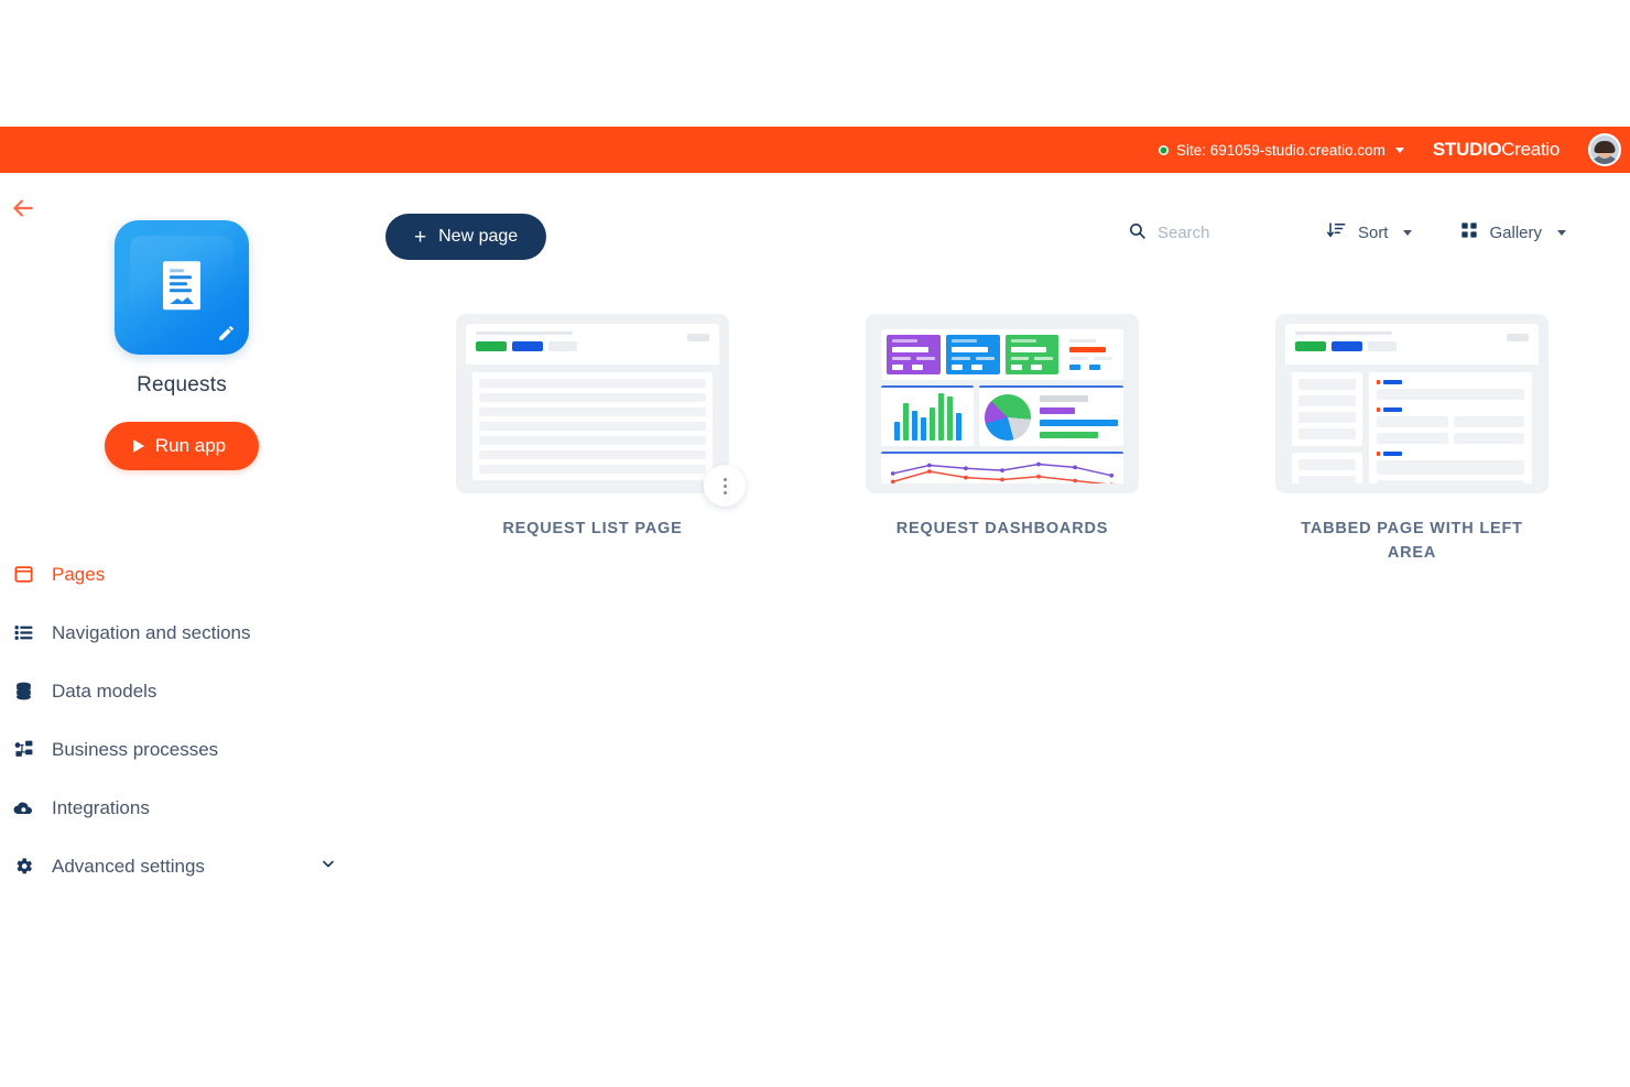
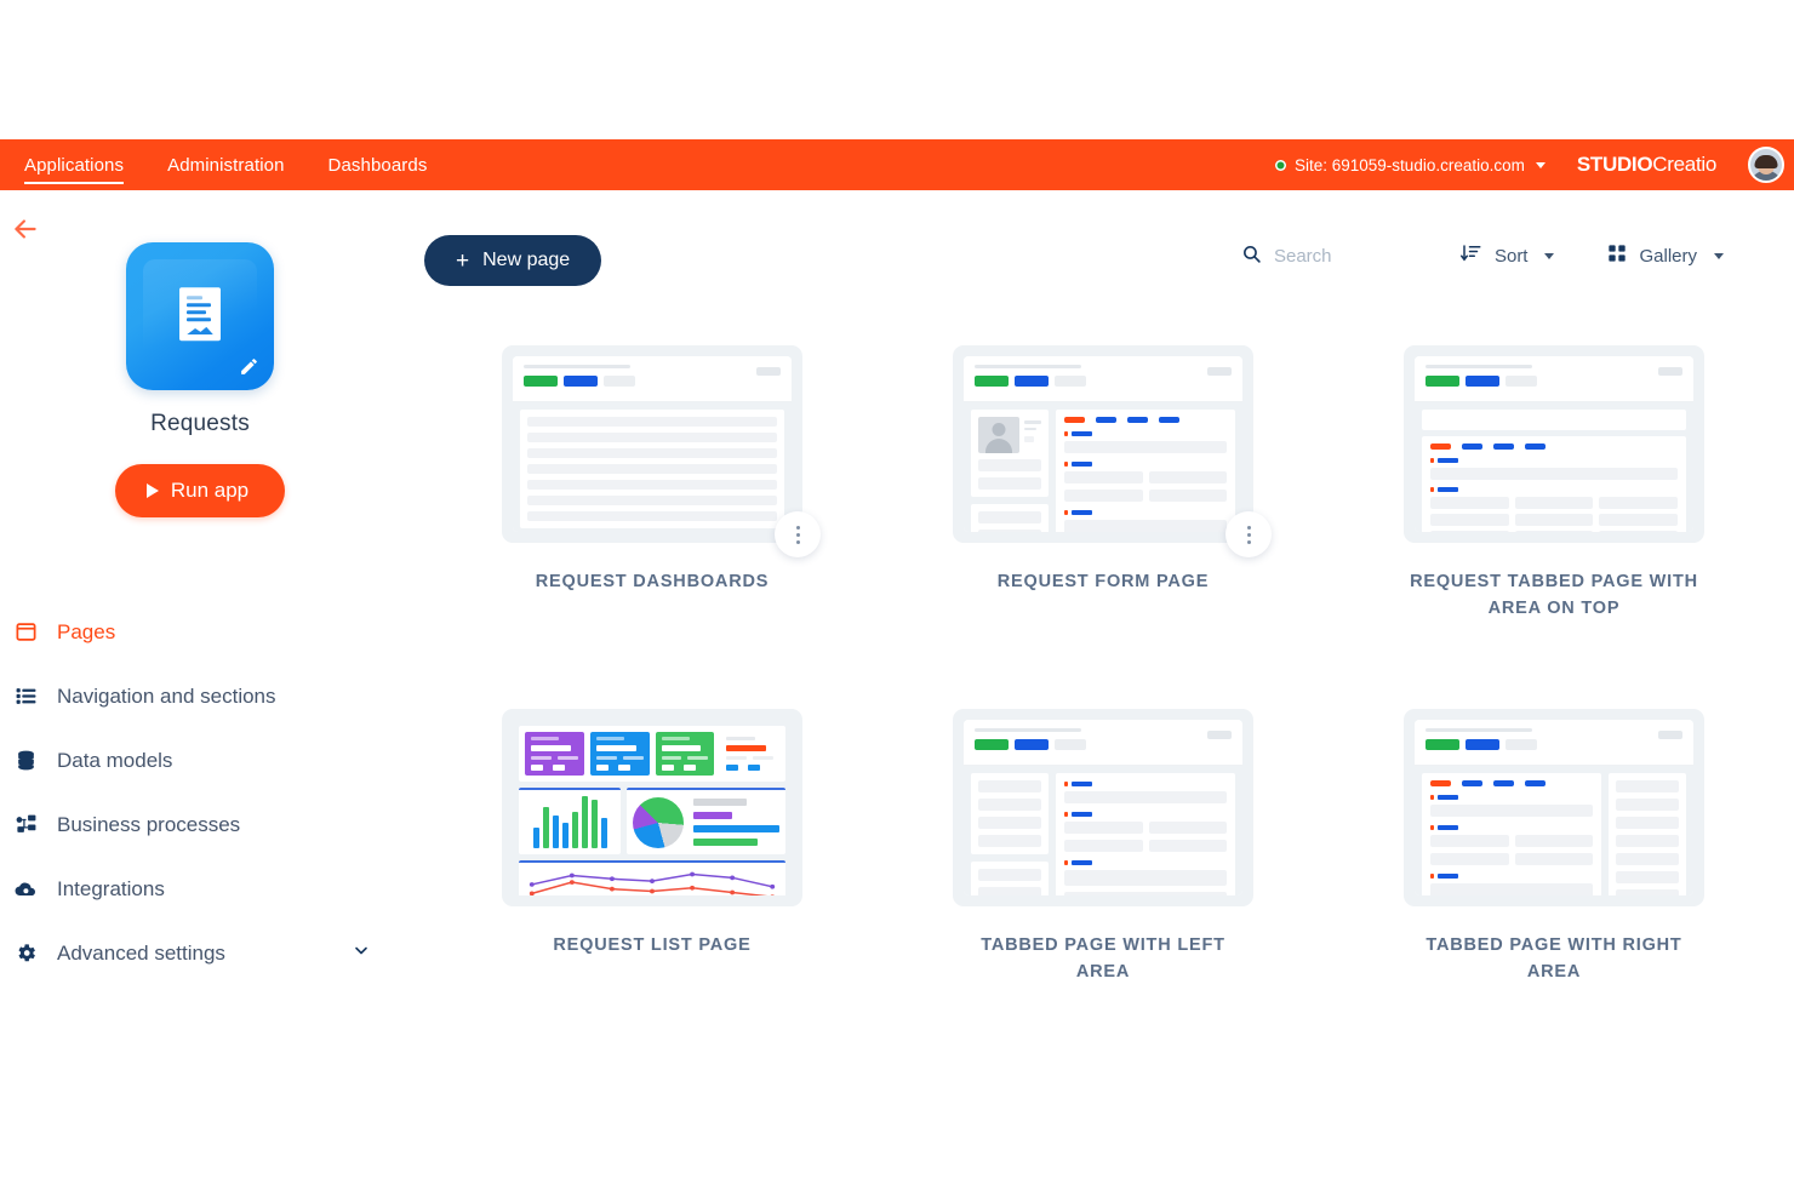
+ Applications
+ Administration
+ Dashboards
  Site: 691059-studio.creatio.com
  STUDIOCreatio
  Requests
  Run app
  Pages
  Navigation and sections
  Data models
  Business processes
  Integrations
  Advanced settings
  +
  New page
  Search
  Sort
  Gallery
- REQUEST LIST PAGE
+ REQUEST DASHBOARDS
+ REQUEST FORM PAGE
+ REQUEST TABBED PAGE WITH AREA ON TOP
- REQUEST DASHBOARDS
+ REQUEST LIST PAGE
  TABBED PAGE WITH LEFT AREA
+ TABBED PAGE WITH RIGHT AREA
